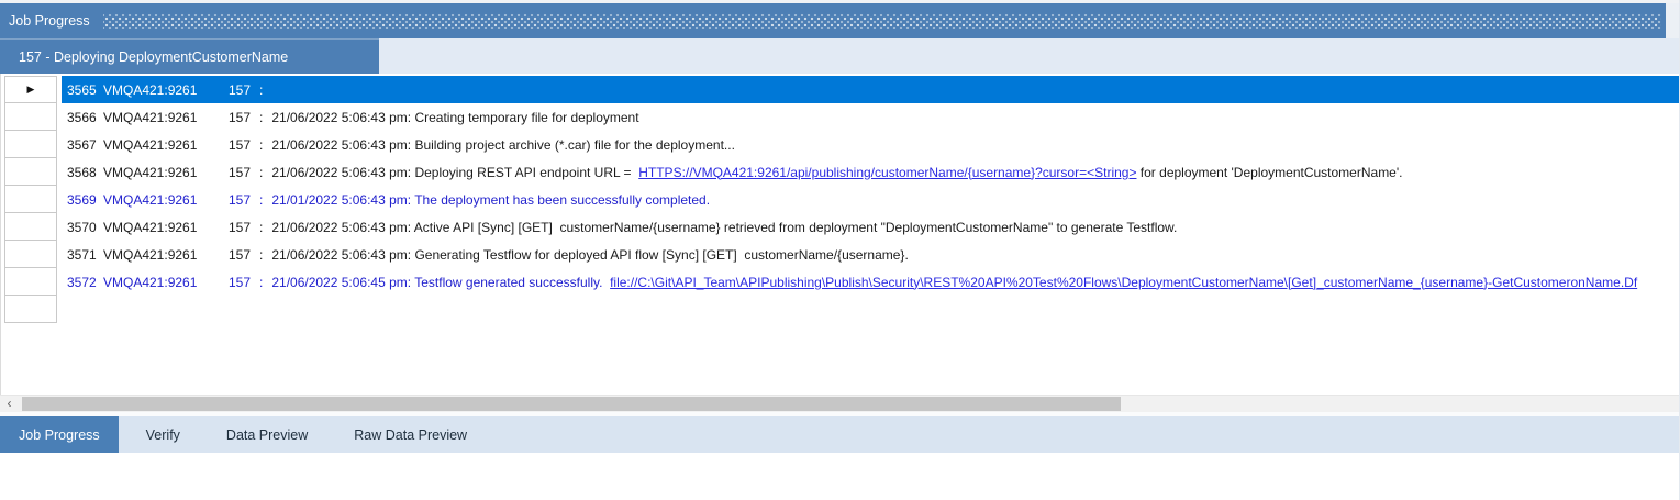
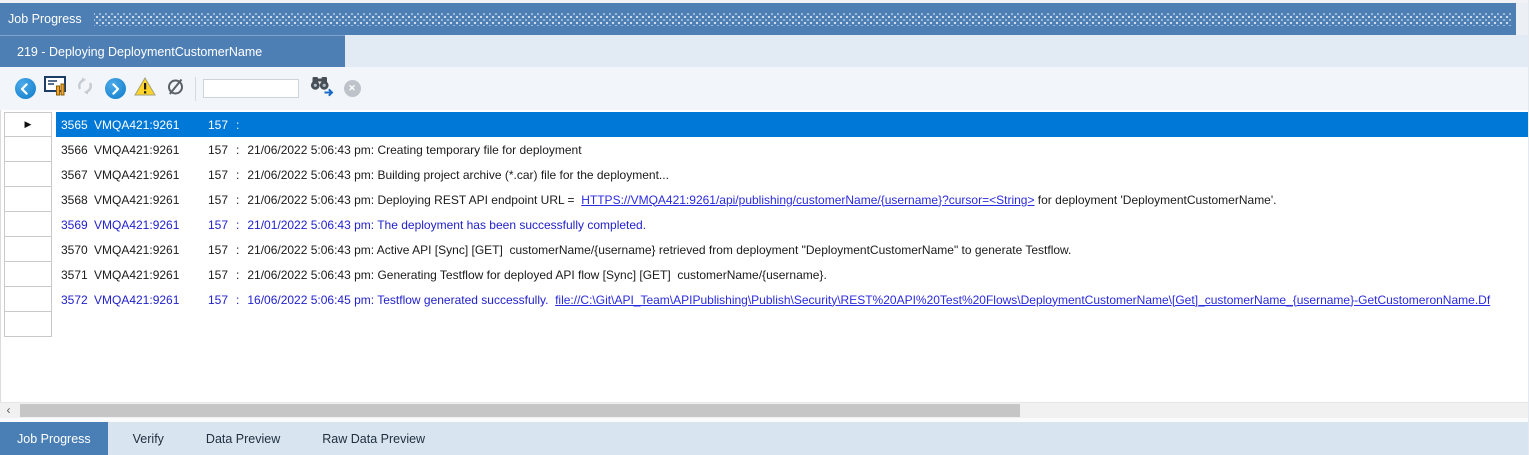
  Job Progress
- 157 - Deploying DeploymentCustomerName
+ 219 - Deploying DeploymentCustomerName
+ ✕
  ▶
  3565
  VMQA421:9261
  157
  :
  3566
  VMQA421:9261
  157
  :
  21/06/2022 5:06:43 pm: Creating temporary file for deployment
  3567
  VMQA421:9261
  157
  :
  21/06/2022 5:06:43 pm: Building project archive (*.car) file for the deployment...
  3568
  VMQA421:9261
  157
  :
  21/06/2022 5:06:43 pm: Deploying REST API endpoint URL = HTTPS://VMQA421:9261/api/publishing/customerName/{username}?cursor=<String> for deployment 'DeploymentCustomerName'.
  3569
  VMQA421:9261
  157
  :
  21/01/2022 5:06:43 pm: The deployment has been successfully completed.
  3570
  VMQA421:9261
  157
  :
  21/06/2022 5:06:43 pm: Active API [Sync] [GET] customerName/{username} retrieved from deployment "DeploymentCustomerName" to generate Testflow.
  3571
  VMQA421:9261
  157
  :
  21/06/2022 5:06:43 pm: Generating Testflow for deployed API flow [Sync] [GET] customerName/{username}.
  3572
  VMQA421:9261
  157
  :
- 21/06/2022 5:06:45 pm: Testflow generated successfully. file://C:\Git\API_Team\APIPublishing\Publish\Security\REST%20API%20Test%20Flows\DeploymentCustomerName\[Get]_customerName_{username}-GetCustomeronName.Df
+ 16/06/2022 5:06:45 pm: Testflow generated successfully. file://C:\Git\API_Team\APIPublishing\Publish\Security\REST%20API%20Test%20Flows\DeploymentCustomerName\[Get]_customerName_{username}-GetCustomeronName.Df
  ‹
  Job Progress
  Verify
  Data Preview
  Raw Data Preview
